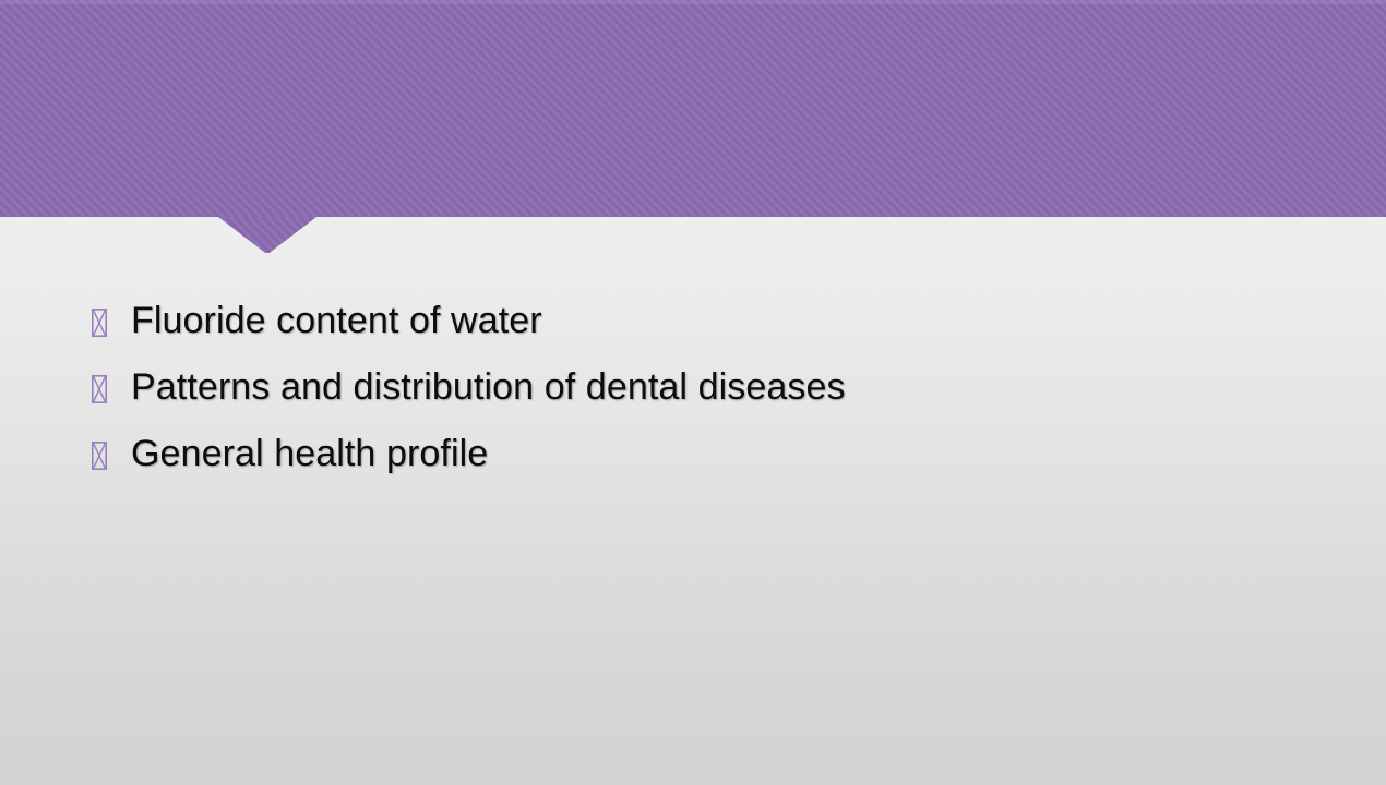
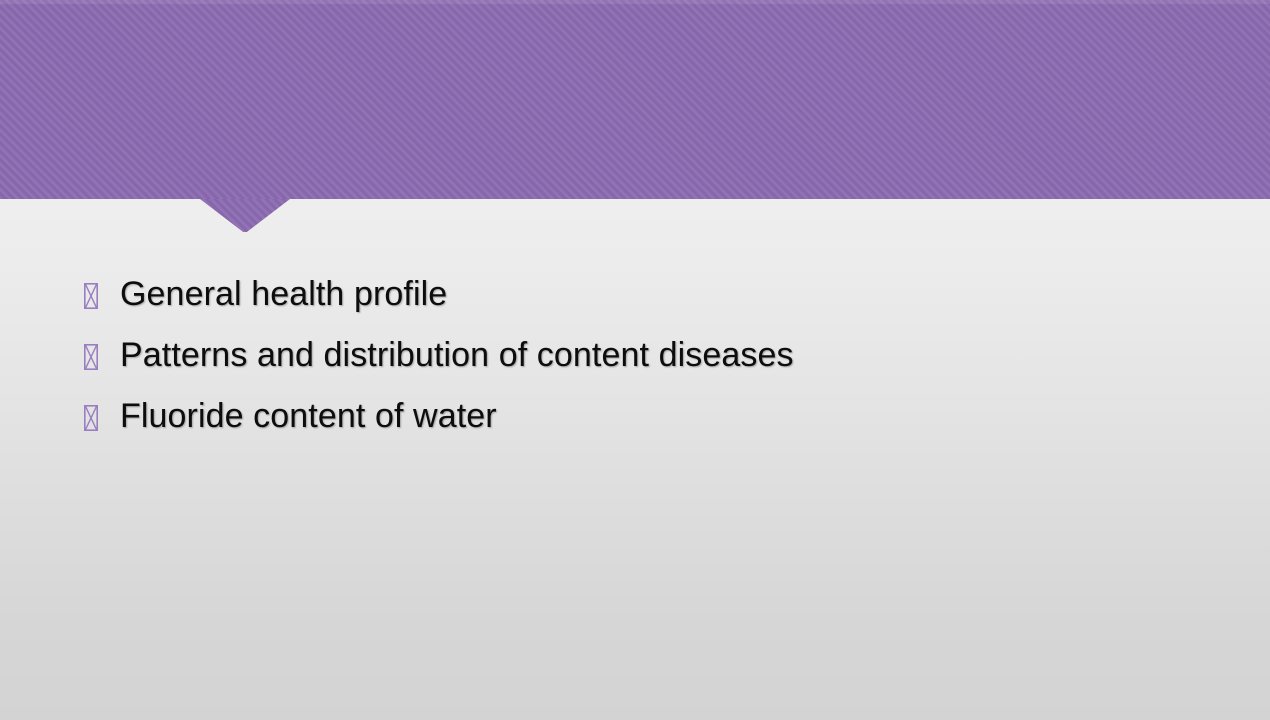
- Fluoride content of water
+ General health profile
- Patterns and distribution of dental diseases
+ Patterns and distribution of content diseases
- General health profile
+ Fluoride content of water
